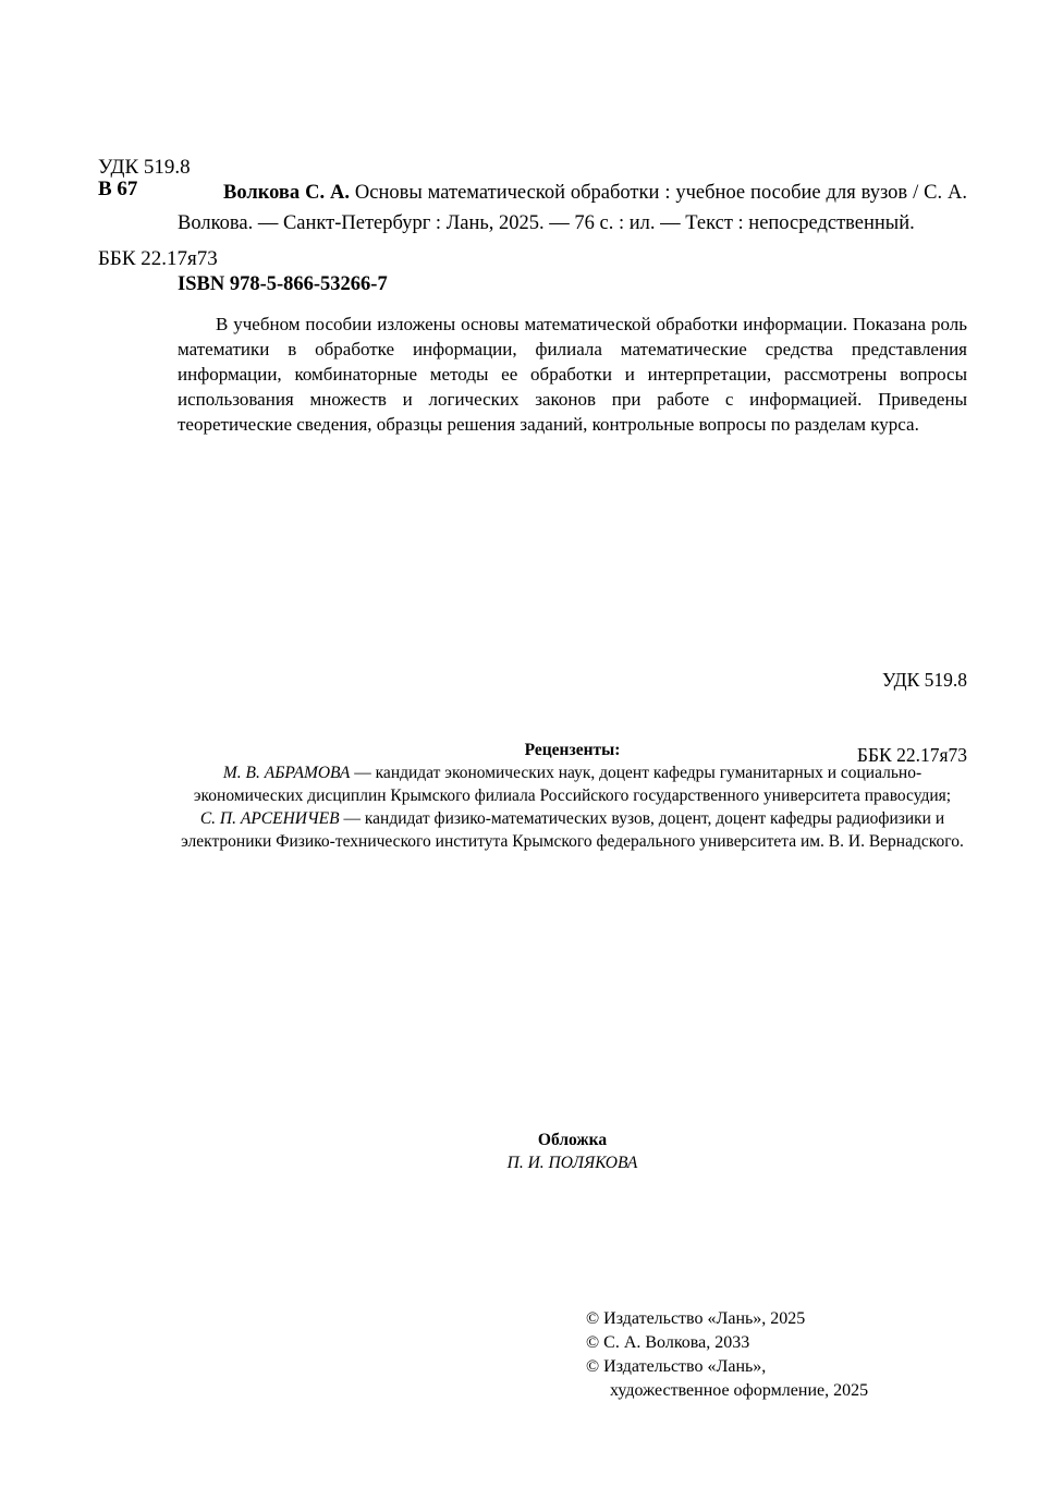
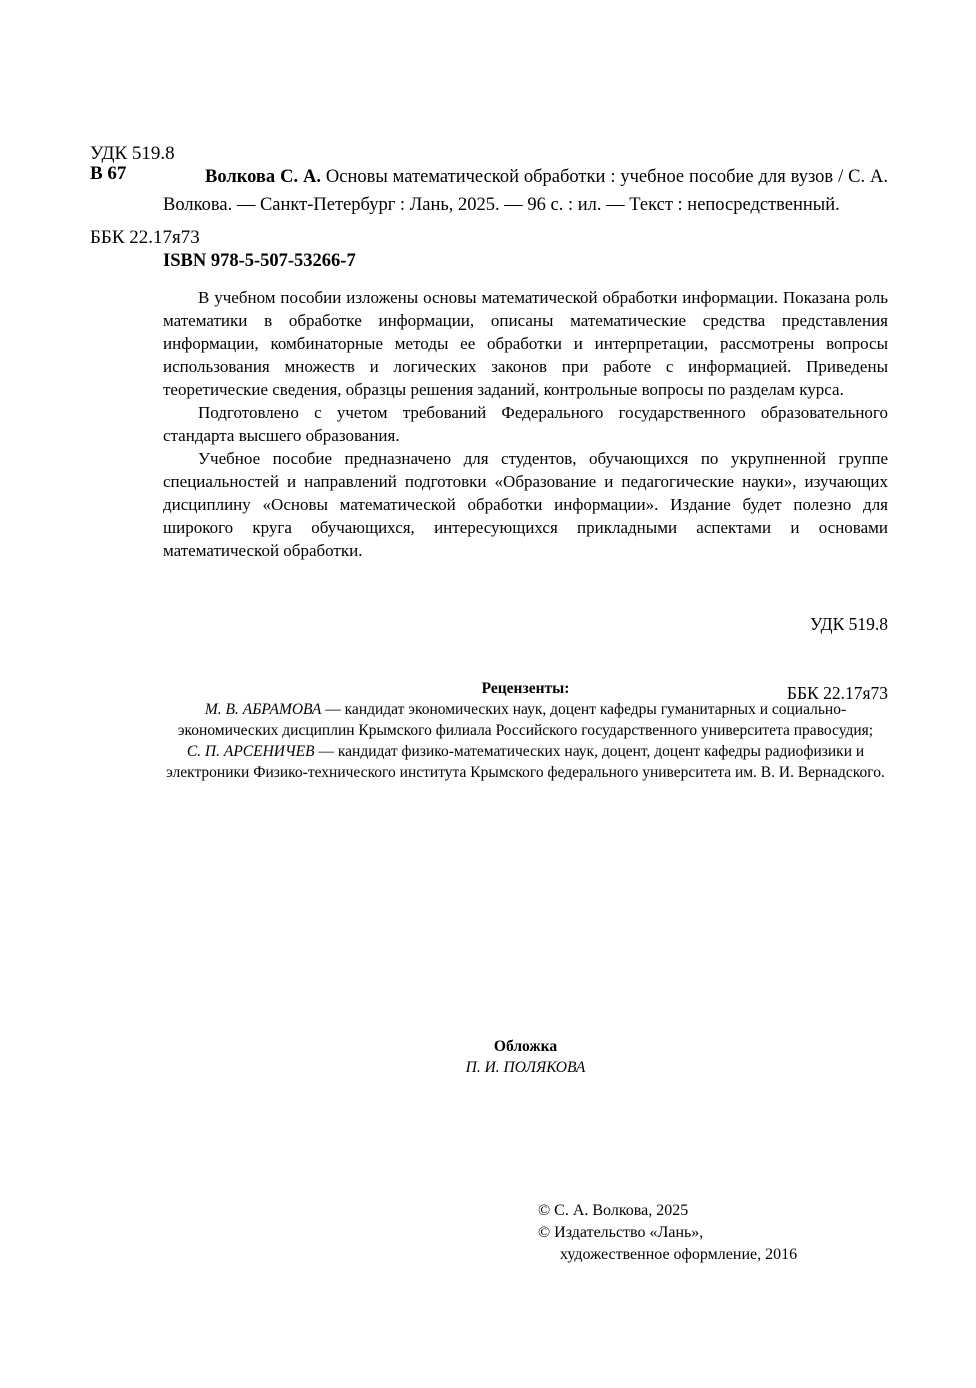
  УДК 519.8
  ББК 22.17я73
  В 67
- Волкова С. А. Основы математической обработки : учебное пособие для вузов / С. А. Волкова. — Санкт-Петербург : Лань, 2025. — 76 с. : ил. — Текст : непосредственный.
+ Волкова С. А. Основы математической обработки : учебное пособие для вузов / С. А. Волкова. — Санкт-Петербург : Лань, 2025. — 96 с. : ил. — Текст : непосредственный.
- ISBN 978-5-866-53266-7
+ ISBN 978-5-507-53266-7
- В учебном пособии изложены основы математической обработки информации. Показана роль математики в обработке информации, филиала математические средства представления информации, комбинаторные методы ее обработки и интерпретации, рассмотрены вопросы использования множеств и логических законов при работе с информацией. Приведены теоретические сведения, образцы решения заданий, контрольные вопросы по разделам курса.
+ В учебном пособии изложены основы математической обработки информации. Показана роль математики в обработке информации, описаны математические средства представления информации, комбинаторные методы ее обработки и интерпретации, рассмотрены вопросы использования множеств и логических законов при работе с информацией. Приведены теоретические сведения, образцы решения заданий, контрольные вопросы по разделам курса.
+ Подготовлено с учетом требований Федерального государственного образовательного стандарта высшего образования.
+ Учебное пособие предназначено для студентов, обучающихся по укрупненной группе специальностей и направлений подготовки «Образование и педагогические науки», изучающих дисциплину «Основы математической обработки информации». Издание будет полезно для широкого круга обучающихся, интересующихся прикладными аспектами и основами математической обработки.
  УДК 519.8
  ББК 22.17я73
  Рецензенты:
  М. В. АБРАМОВА — кандидат экономических наук, доцент кафедры гуманитарных и социально-экономических дисциплин Крымского филиала Российского государственного университета правосудия;
- С. П. АРСЕНИЧЕВ — кандидат физико-математических вузов, доцент, доцент кафедры радиофизики и электроники Физико-технического института Крымского федерального университета им. В. И. Вернадского.
+ С. П. АРСЕНИЧЕВ — кандидат физико-математических наук, доцент, доцент кафедры радиофизики и электроники Физико-технического института Крымского федерального университета им. В. И. Вернадского.
  Обложка
  П. И. ПОЛЯКОВА
- © Издательство «Лань», 2025
- © С. А. Волкова, 2033
+ © С. А. Волкова, 2025
  © Издательство «Лань»,
- художественное оформление, 2025
+ художественное оформление, 2016
